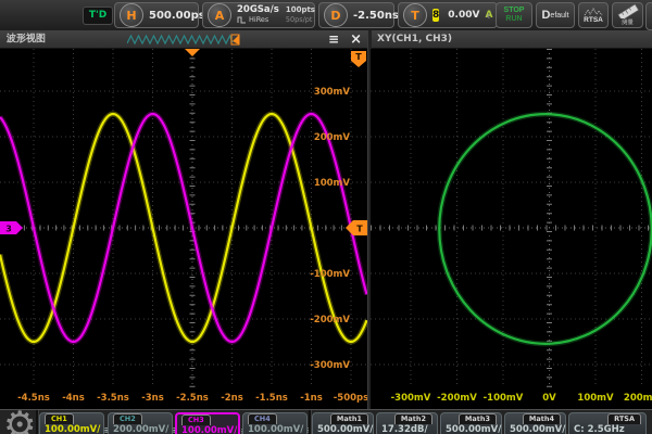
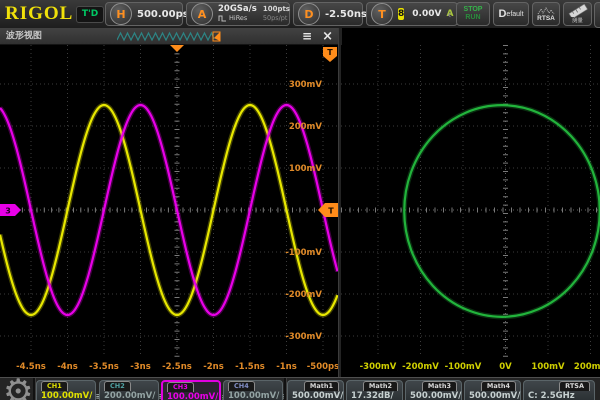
+ RIGOL
  T'D
  H
  500.00p
  A
  20GSa/s
  HiRes
  100pts
  50ps/pt
  D
  -2.50ns
  T
  8
  0.00V
  A
  ‹
  D
  波形视图
  ≡
  ×
- XY(CH1, CH3)
  -4.5ns
  -4ns
  -3.5ns
  -3ns
  -2.5ns
  -2ns
  -1.5ns
  -1ns
  -500ps
  300mV
  200mV
  100mV
  -100mV
  -200mV
  -300mV
  T
  T
  3
  -300mV
  -200mV
  -100mV
  0V
  100mV
  200m
  ⚙
  CH1
  100.00mV/
  CH2
  200.00mV/
  CH3
  100.00mV/
  CH4
  100.00mV/
  Math1
  500.00mV/
  Math2
  17.32dB/
  Math3
  500.00mV/
  Math4
  500.00mV/
  RTSA
  C: 2.5GHz
